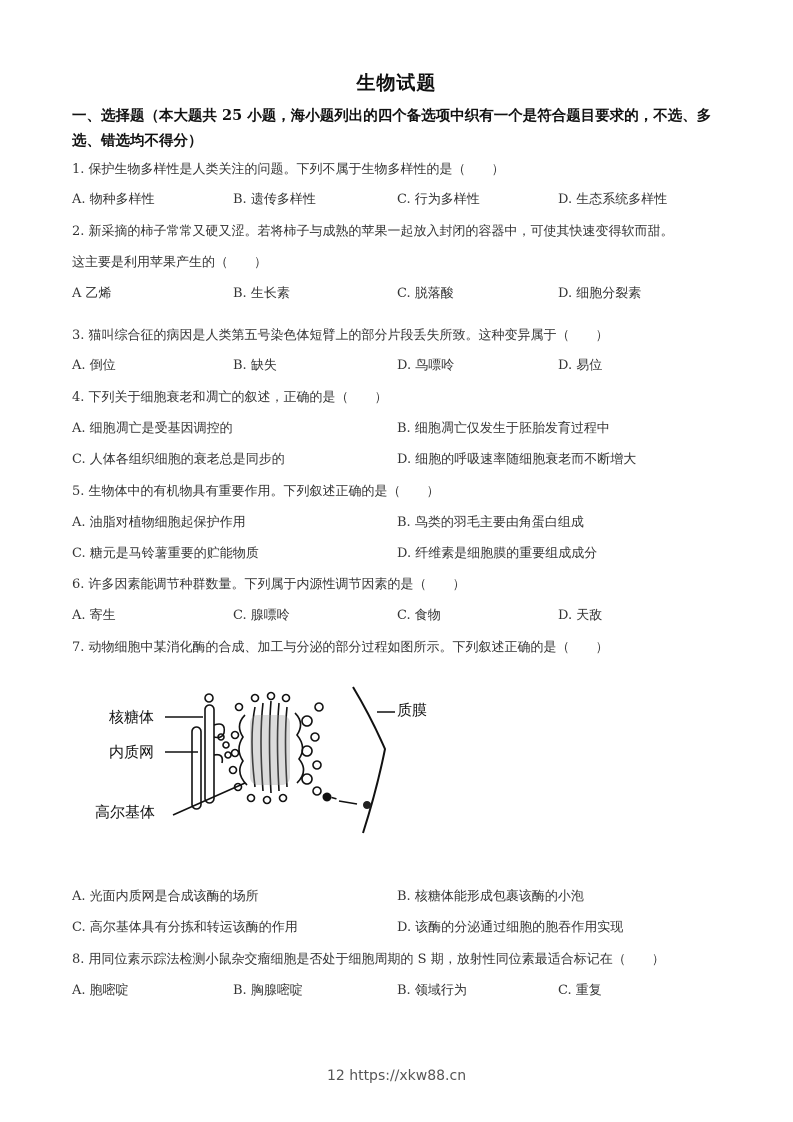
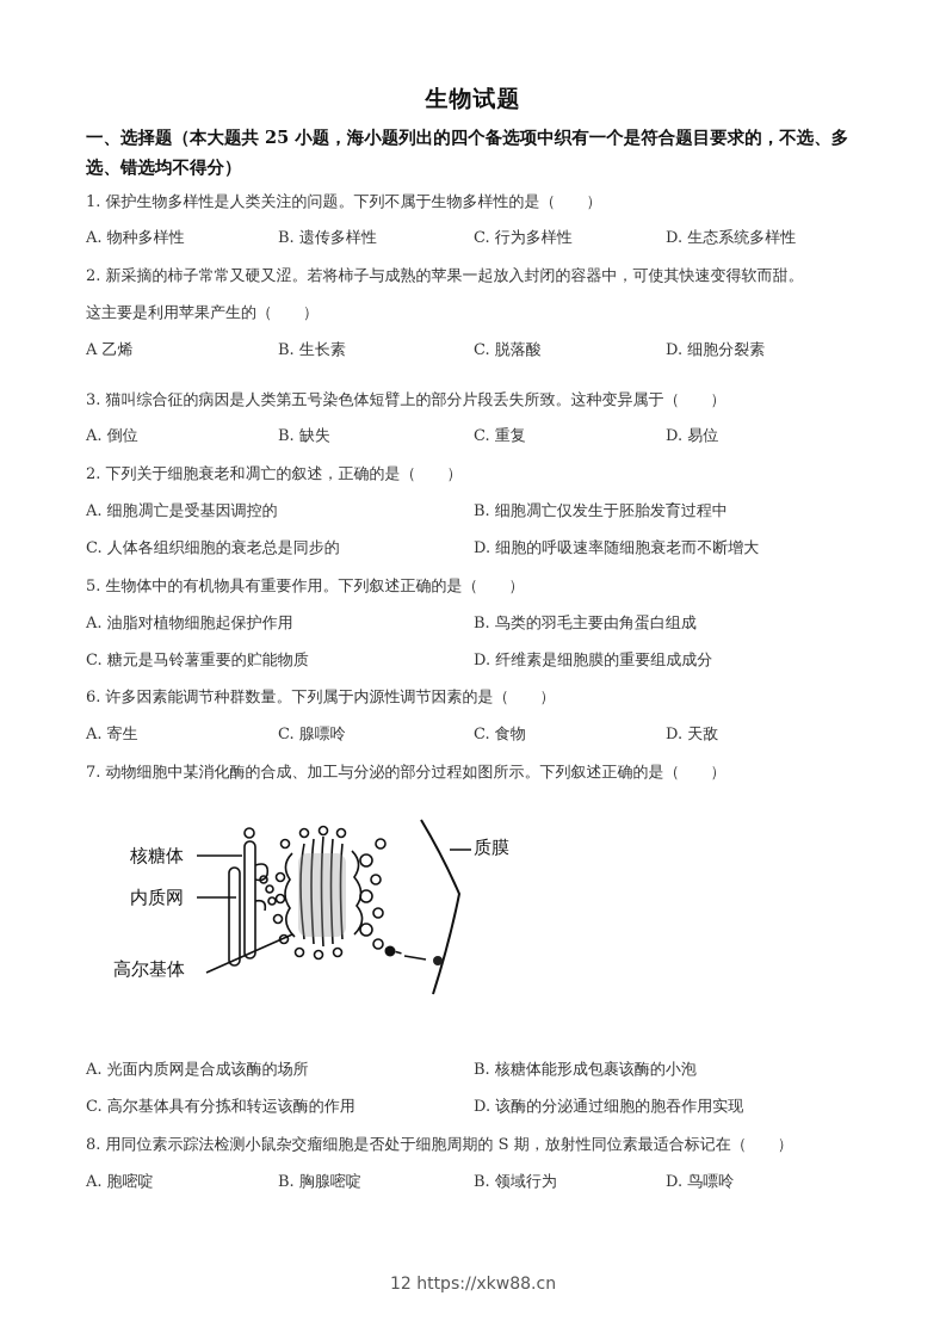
  生物试题
  一、选择题（本大题共 25 小题，海小题列出的四个备选项中织有一个是符合题目要求的，不选、多选、错选均不得分）
  1. 保护生物多样性是人类关注的问题。下列不属于生物多样性的是（ ）
  A. 物种多样性
  B. 遗传多样性
  C. 行为多样性
  D. 生态系统多样性
  2. 新采摘的柿子常常又硬又涩。若将柿子与成熟的苹果一起放入封闭的容器中，可使其快速变得软而甜。
  这主要是利用苹果产生的（ ）
  A 乙烯
  B. 生长素
  C. 脱落酸
  D. 细胞分裂素
  3. 猫叫综合征的病因是人类第五号染色体短臂上的部分片段丢失所致。这种变异属于（ ）
  A. 倒位
  B. 缺失
- D. 鸟嘌呤
+ C. 重复
  D. 易位
- 4. 下列关于细胞衰老和凋亡的叙述，正确的是（ ）
+ 2. 下列关于细胞衰老和凋亡的叙述，正确的是（ ）
  A. 细胞凋亡是受基因调控的
  B. 细胞凋亡仅发生于胚胎发育过程中
  C. 人体各组织细胞的衰老总是同步的
  D. 细胞的呼吸速率随细胞衰老而不断增大
  5. 生物体中的有机物具有重要作用。下列叙述正确的是（ ）
  A. 油脂对植物细胞起保护作用
  B. 鸟类的羽毛主要由角蛋白组成
  C. 糖元是马铃薯重要的贮能物质
  D. 纤维素是细胞膜的重要组成成分
  6. 许多因素能调节种群数量。下列属于内源性调节因素的是（ ）
  A. 寄生
  C. 腺嘌呤
  C. 食物
  D. 天敌
  7. 动物细胞中某消化酶的合成、加工与分泌的部分过程如图所示。下列叙述正确的是（ ）
  核糖体
  内质网
  高尔基体
  质膜
  A. 光面内质网是合成该酶的场所
  B. 核糖体能形成包裹该酶的小泡
  C. 高尔基体具有分拣和转运该酶的作用
  D. 该酶的分泌通过细胞的胞吞作用实现
  8. 用同位素示踪法检测小鼠杂交瘤细胞是否处于细胞周期的 S 期，放射性同位素最适合标记在（ ）
  A. 胞嘧啶
  B. 胸腺嘧啶
  B. 领域行为
- C. 重复
+ D. 鸟嘌呤
  12 https://xkw88.cn
